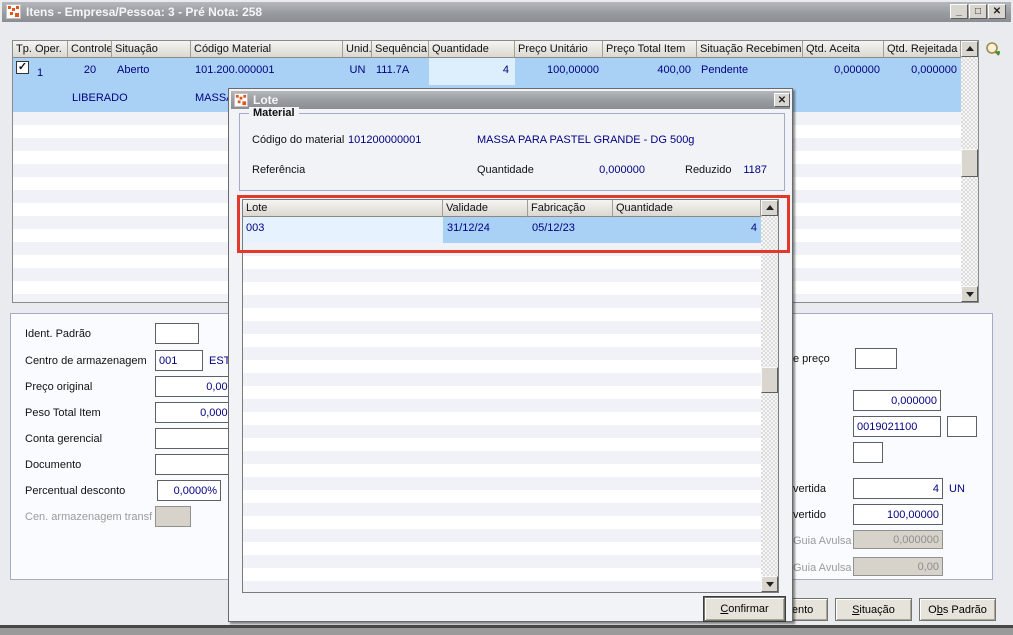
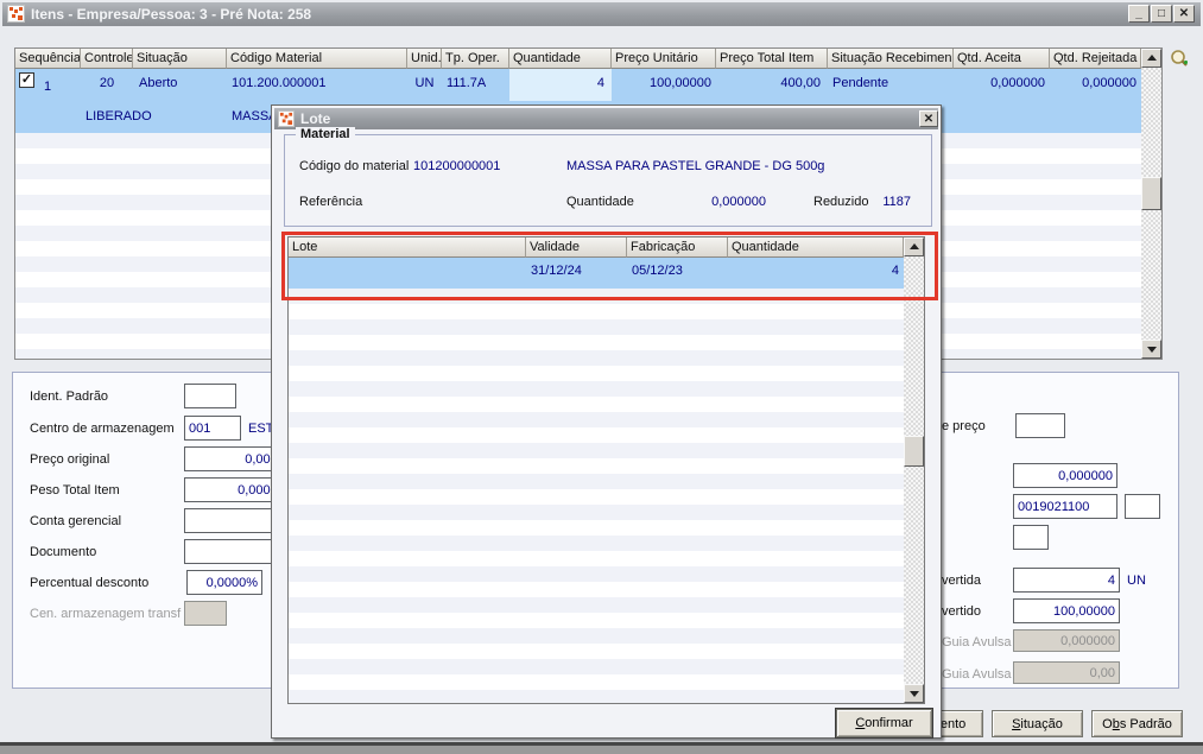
  Itens - Empresa/Pessoa: 3 - Pré Nota: 258
  _
  □
  ✕
- Tp. Oper.
+ Sequência
  Controle
  Situação
  Código Material
  Unid.
- Sequência
+ Tp. Oper.
  Quantidade
  Preço Unitário
  Preço Total Item
  Situação Recebimen
  Qtd. Aceita
  Qtd. Rejeitada
  1
  20
  Aberto
  101.200.000001
  UN
  111.7A
  4
  100,00000
  400,00
  Pendente
  0,000000
  0,000000
  LIBERADO
  MASS
  Ident. Padrão
  Centro de armazenagem
  001
  Preço original
  Peso Total Item
  Conta gerencial
  Documento
  Percentual desconto
  0,0000%
  Cen. armazenagem transf
  e preço
  0,000000
  0019021100
  vertida
  4
  UN
  vertido
  100,00000
  Guia Avulsa
  0,000000
  Guia Avulsa
  0,00
  ento
  S
  ituação
  O
  b
  s Padrão
  Lote
  ✕
  Material
  Código do material
  101200000001
  MASSA PARA PASTEL GRANDE - DG 500g
  Referência
  Quantidade
  0,000000
  Reduzido
  1187
  Lote
  Validade
  Fabricação
  Quantidade
- 003
  31/12/24
  05/12/23
  4
  C
  onfirmar
